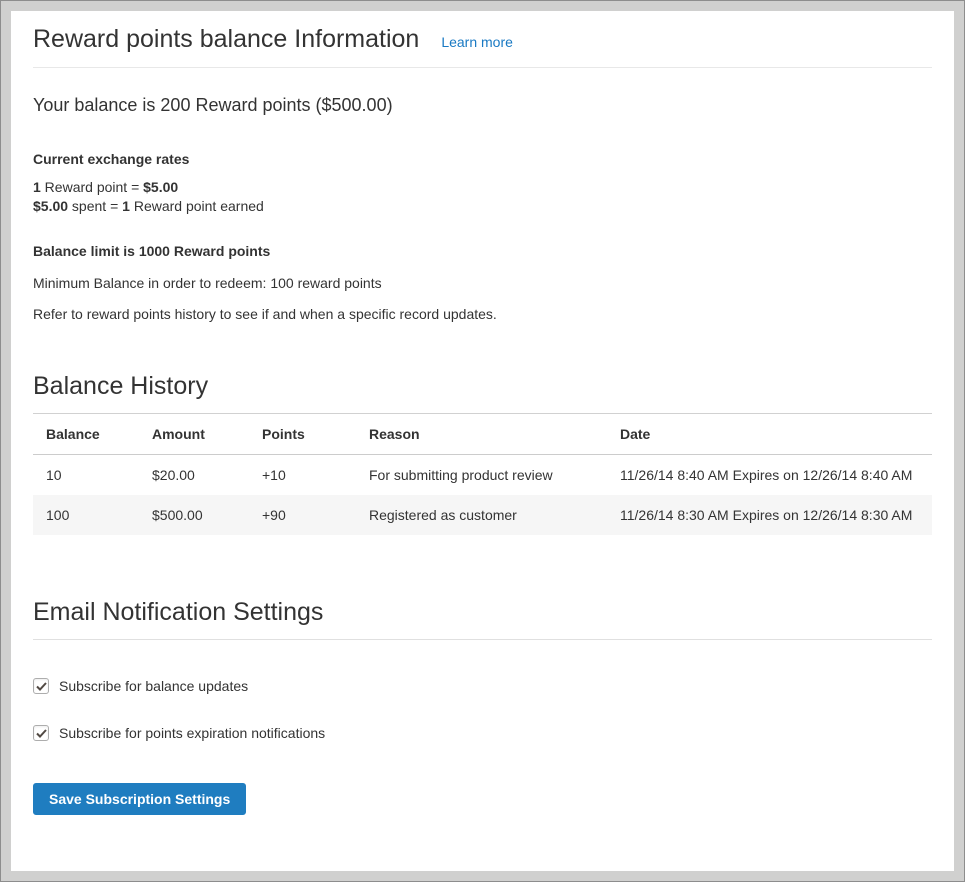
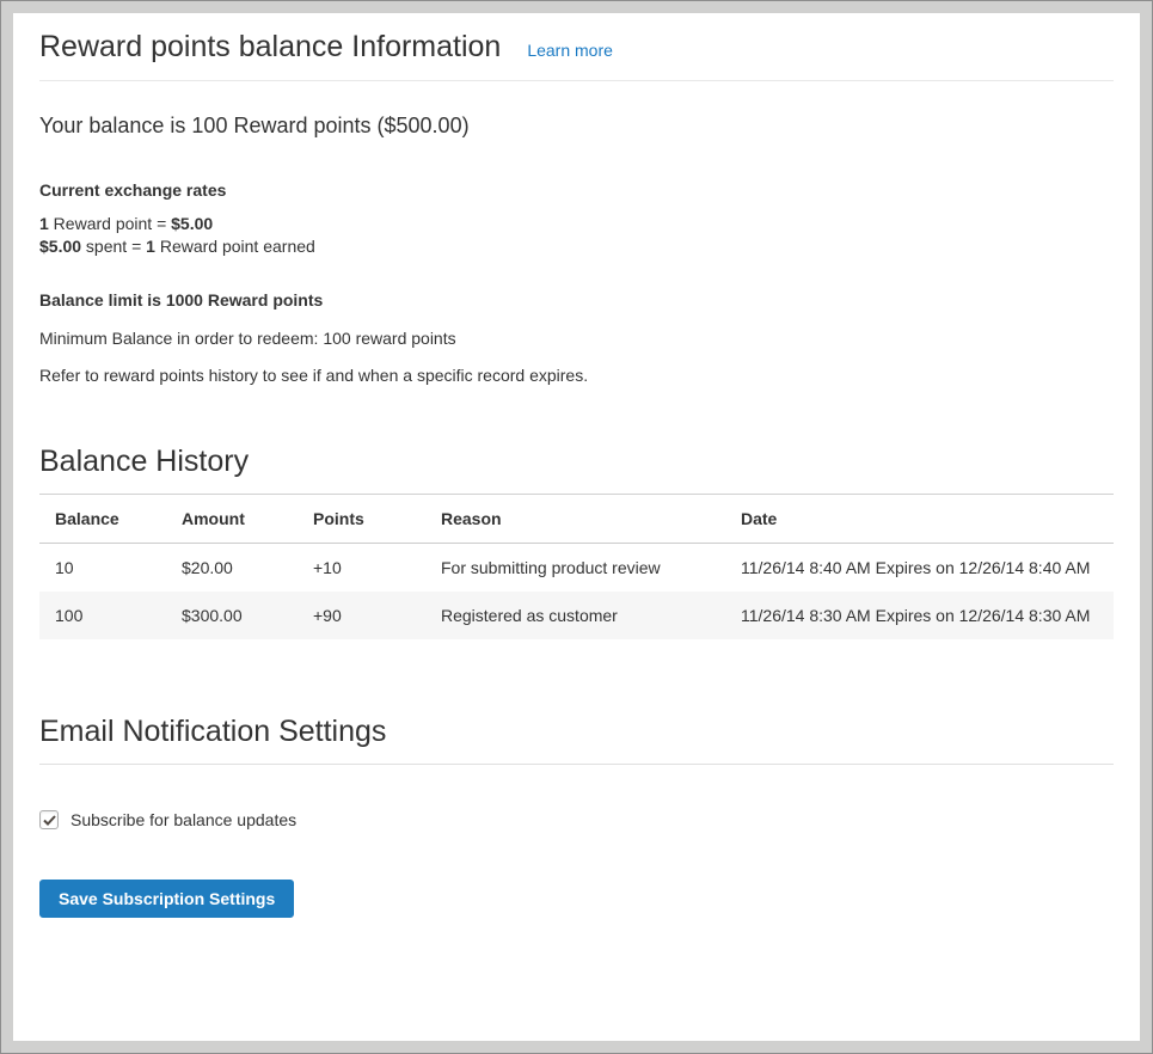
  Reward points balance Information
  Learn more
- Your balance is 200 Reward points ($500.00)
+ Your balance is 100 Reward points ($500.00)
  Current exchange rates
  1 Reward point = $5.00
  $5.00 spent = 1 Reward point earned
  Balance limit is 1000 Reward points
  Minimum Balance in order to redeem: 100 reward points
- Refer to reward points history to see if and when a specific record updates.
+ Refer to reward points history to see if and when a specific record expires.
  Balance History
  Balance	Amount	Points	Reason	Date
  10	$20.00	+10	For submitting product review	11/26/14 8:40 AM Expires on 12/26/14 8:40 AM
- 100	$500.00	+90	Registered as customer	11/26/14 8:30 AM Expires on 12/26/14 8:30 AM
+ 100	$300.00	+90	Registered as customer	11/26/14 8:30 AM Expires on 12/26/14 8:30 AM
  Email Notification Settings
  Subscribe for balance updates
- Subscribe for points expiration notifications
  Save Subscription Settings
